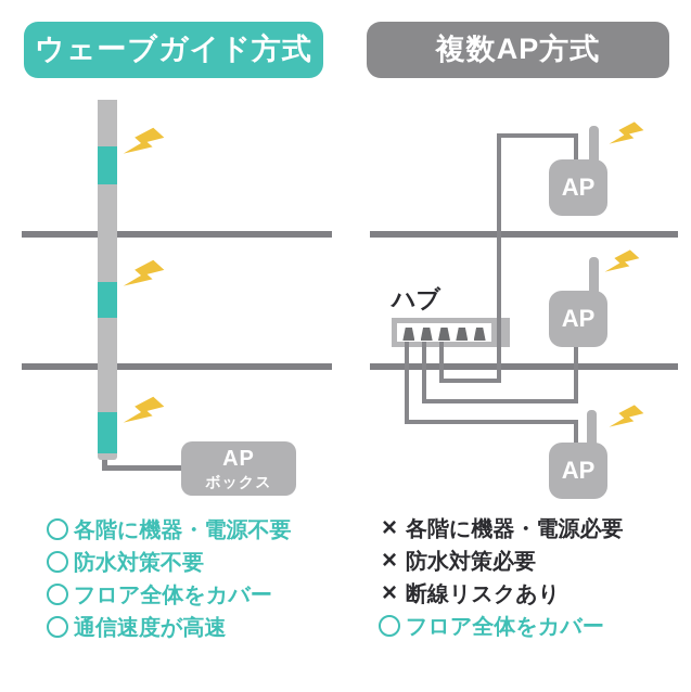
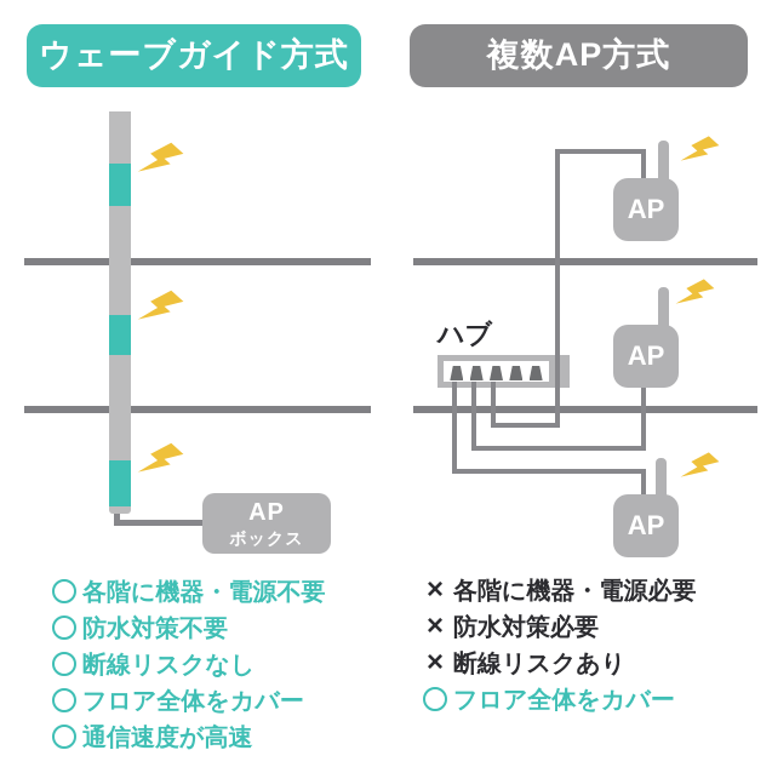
  ウェーブガイド方式
  複数AP方式
  AP
  ボックス
  ハブ
  AP
  AP
  AP
  各階に機器・電源不要
  防水対策不要
+ 断線リスクなし
  フロア全体をカバー
  通信速度が高速
  ×
  各階に機器・電源必要
  ×
  防水対策必要
  ×
  断線リスクあり
  フロア全体をカバー
